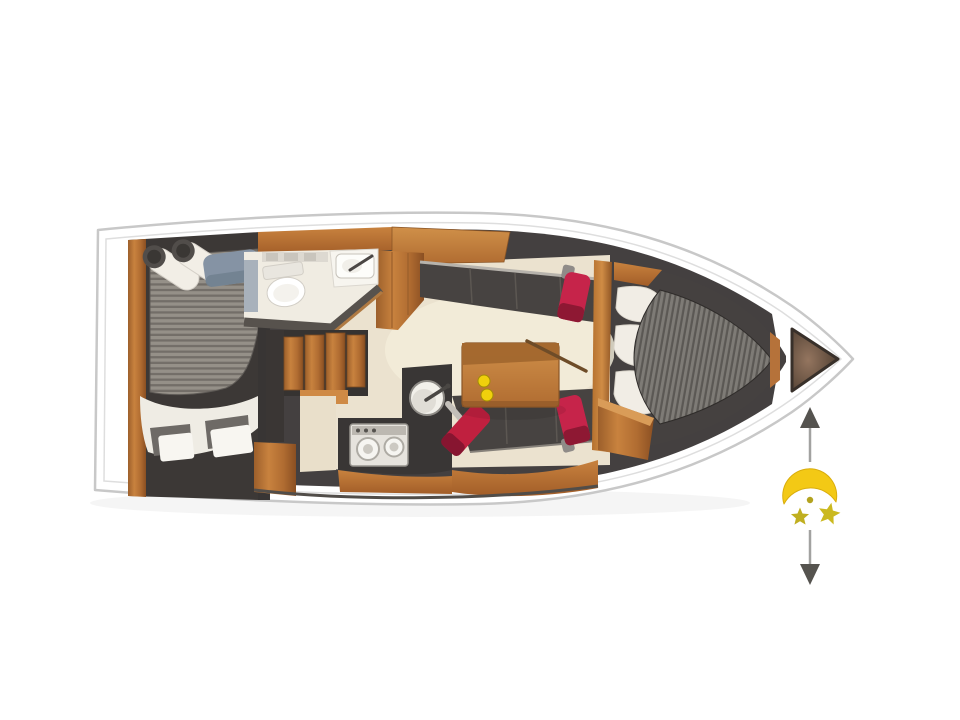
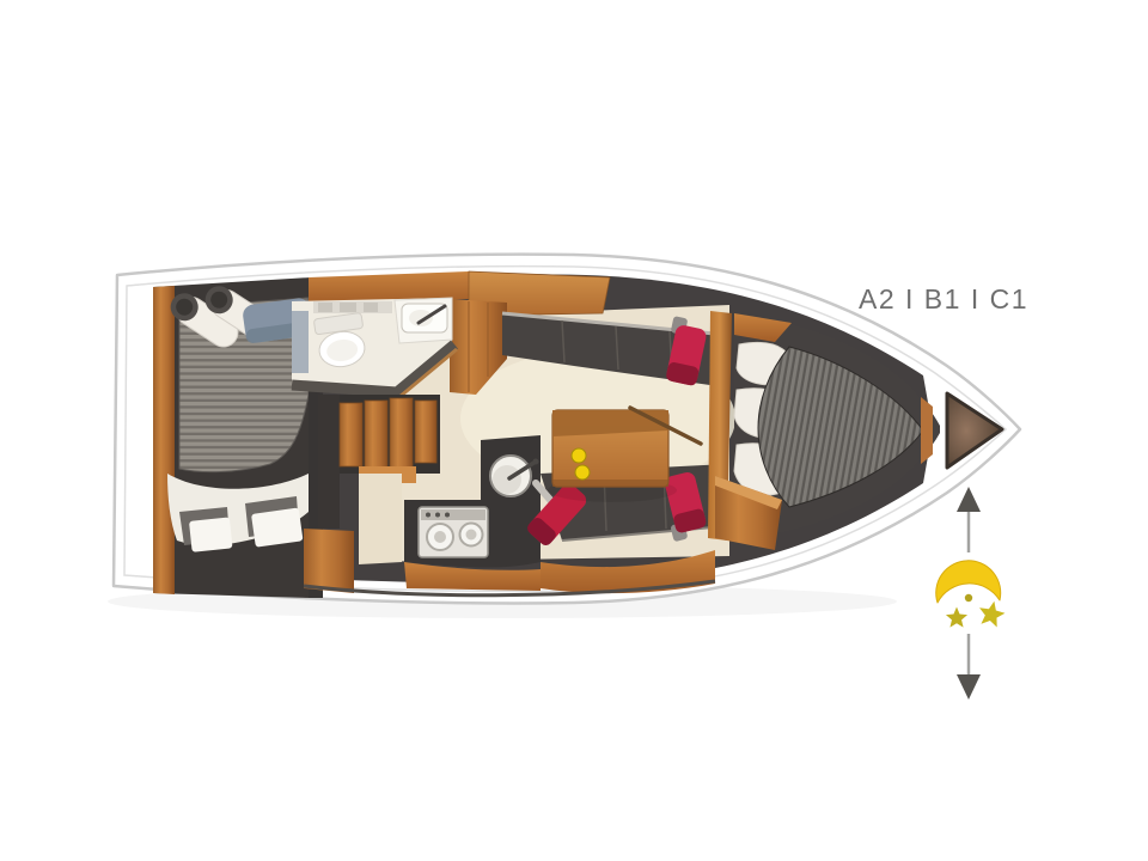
+ A2 I B1 I C1
